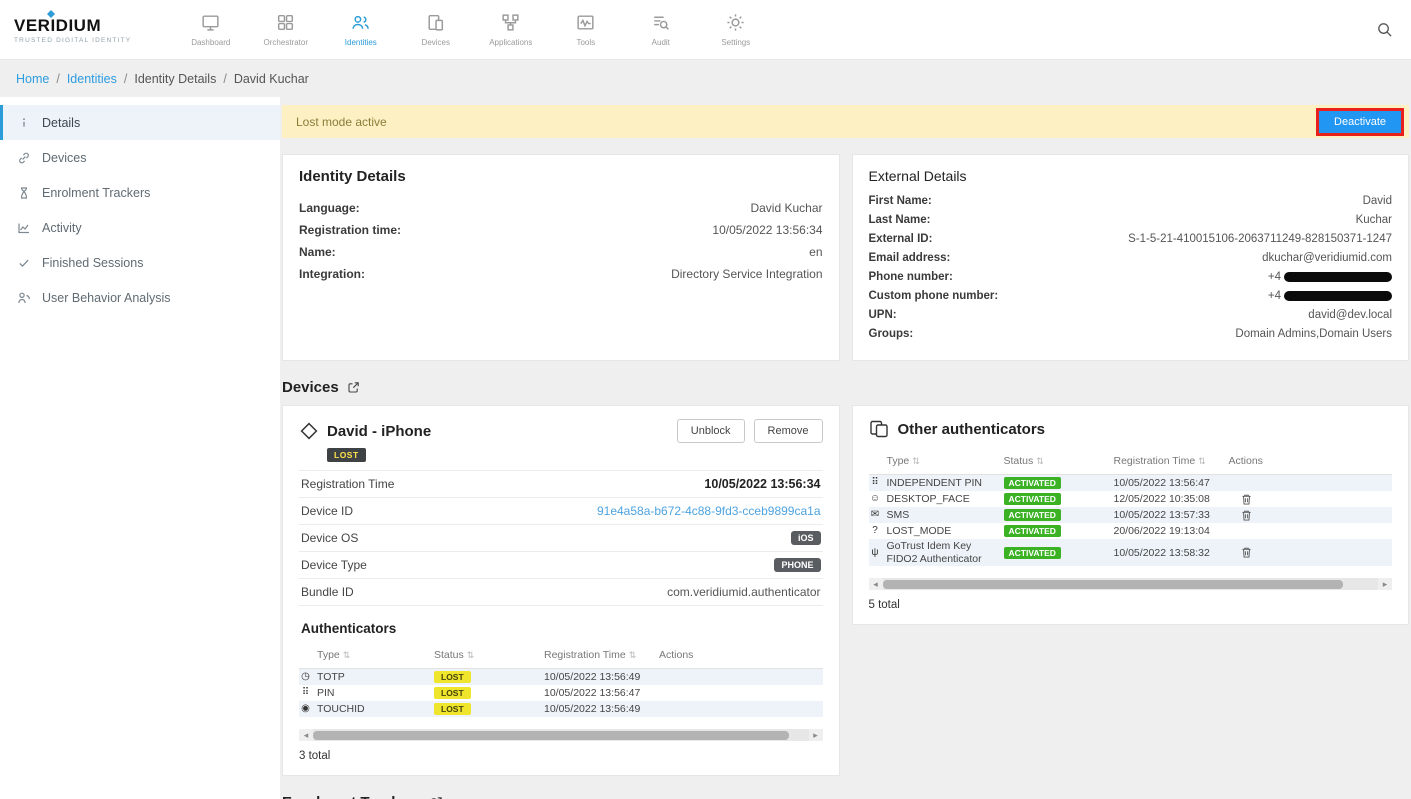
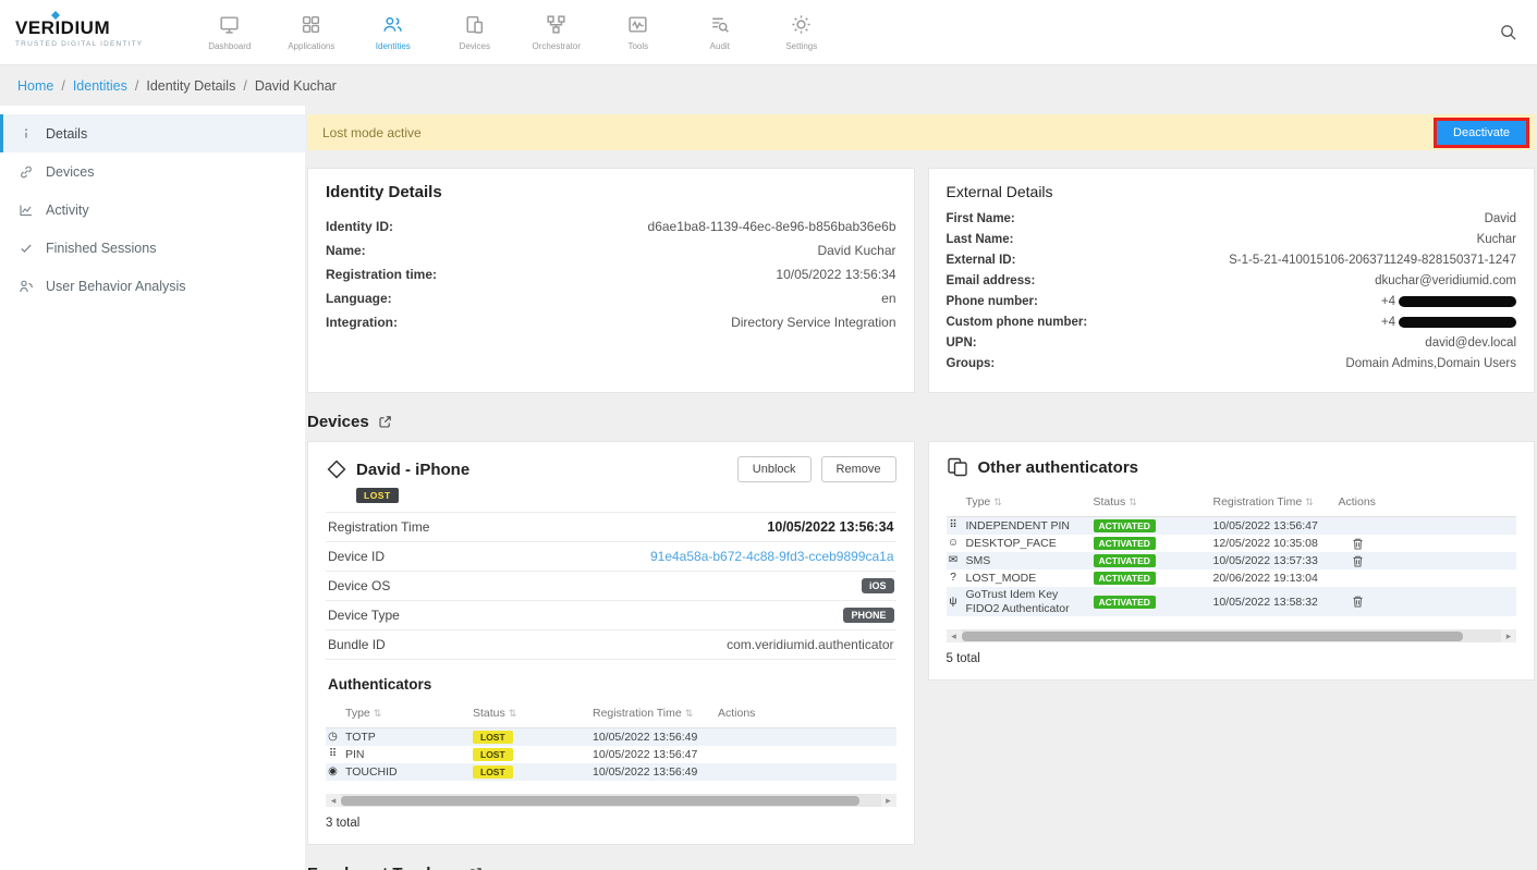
  VERIDIUM
  Dashboard
- Orchestrator
+ Applications
  Identities
  Devices
- Applications
+ Orchestrator
  Tools
  Audit
  Settings
  Home
  /
  Identities
  /
  Identity Details
  /
  David Kuchar
  Details
  Devices
- Enrolment Trackers
  Activity
  Finished Sessions
  User Behavior Analysis
  Lost mode active
  Deactivate
  Identity Details
+ Identity ID:
+ d6ae1ba8-1139-46ec-8e96-b856bab36e6b
- Language:
+ Name:
  David Kuchar
  Registration time:
  10/05/2022 13:56:34
- Name:
+ Language:
  en
  Integration:
  Directory Service Integration
  External Details
  First Name:
  David
  Last Name:
  Kuchar
  External ID:
  S-1-5-21-410015106-2063711249-828150371-1247
  Email address:
  dkuchar@veridiumid.com
  Phone number:
  +4
  Custom phone number:
  +4
  UPN:
  david@dev.local
  Groups:
  Domain Admins,Domain Users
  Devices
  David - iPhone
  Unblock
  Remove
  LOST
  Registration Time
  10/05/2022 13:56:34
  Device ID
  91e4a58a-b672-4c88-9fd3-cceb9899ca1a
  Device OS
  iOS
  Device Type
  PHONE
  Bundle ID
  com.veridiumid.authenticator
  Authenticators
  Type ⇅
  Status ⇅
  Registration Time ⇅
  Actions
  ◷
  TOTP
  LOST
  10/05/2022 13:56:49
  ⠿
  PIN
  LOST
  10/05/2022 13:56:47
  ◉
  TOUCHID
  LOST
  10/05/2022 13:56:49
  ◂
  ▸
  3 total
  Other authenticators
  Type ⇅
  Status ⇅
  Registration Time ⇅
  Actions
  ⠿
  INDEPENDENT PIN
  ACTIVATED
  10/05/2022 13:56:47
  ☺
  DESKTOP_FACE
  ACTIVATED
  12/05/2022 10:35:08
  ✉
  SMS
  ACTIVATED
  10/05/2022 13:57:33
  ?
  LOST_MODE
  ACTIVATED
  20/06/2022 19:13:04
  ψ
  GoTrust Idem Key FIDO2 Authenticator
  ACTIVATED
  10/05/2022 13:58:32
  ◂
  ▸
  5 total
